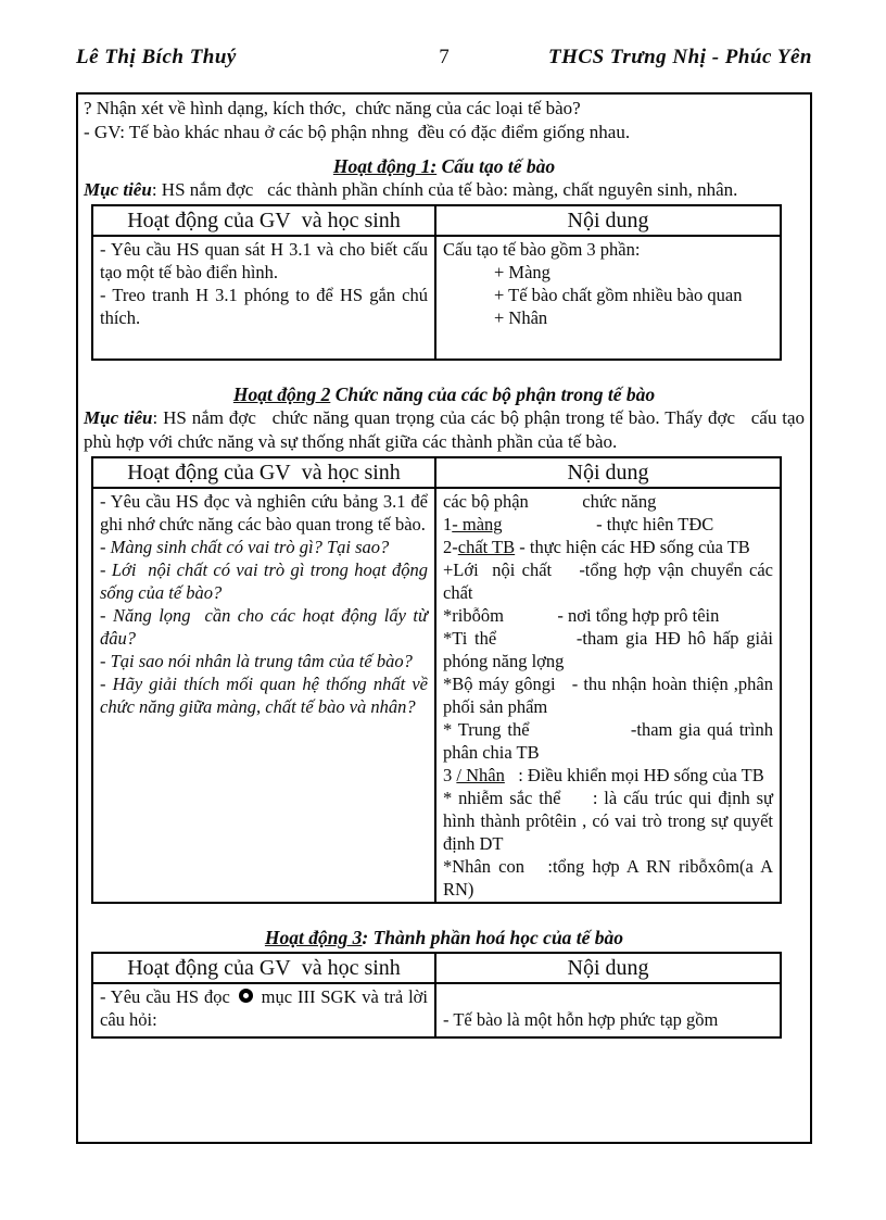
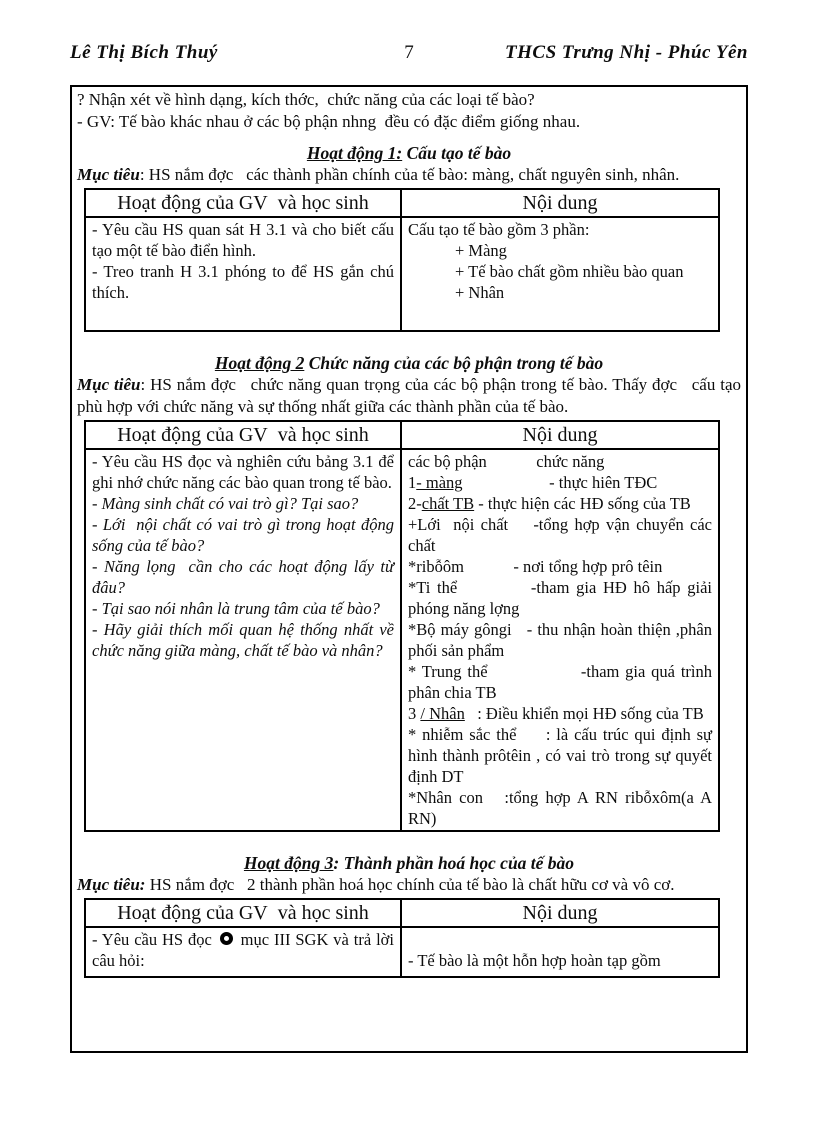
  Lê Thị Bích Thuý
  7
  THCS Trưng Nhị - Phúc Yên
  ? Nhận xét về hình dạng, kích thớc, chức năng của các loại tế bào?
  - GV: Tế bào khác nhau ở các bộ phận nhng đều có đặc điểm giống nhau.
  Hoạt động 1: Cấu tạo tế bào
  Mục tiêu: HS nắm đợc các thành phần chính của tế bào: màng, chất nguyên sinh, nhân.
  Hoạt động của GV và học sinh	Nội dung
  - Yêu cầu HS quan sát H 3.1 và cho biết cấu tạo một tế bào điển hình. - Treo tranh H 3.1 phóng to để HS gắn chú thích.	Cấu tạo tế bào gồm 3 phần: + Màng + Tế bào chất gồm nhiều bào quan + Nhân
  Hoạt động 2 Chức năng của các bộ phận trong tế bào
  Mục tiêu: HS nắm đợc chức năng quan trọng của các bộ phận trong tế bào. Thấy đợc cấu tạo phù hợp với chức năng và sự thống nhất giữa các thành phần của tế bào.
  Hoạt động của GV và học sinh	Nội dung
  - Yêu cầu HS đọc và nghiên cứu bảng 3.1 để ghi nhớ chức năng các bào quan trong tế bào. - Màng sinh chất có vai trò gì? Tại sao? - Lới nội chất có vai trò gì trong hoạt động sống của tế bào? - Năng lọng cần cho các hoạt động lấy từ đâu? - Tại sao nói nhân là trung tâm của tế bào? - Hãy giải thích mối quan hệ thống nhất về chức năng giữa màng, chất tế bào và nhân?	các bộ phận chức năng 1- màng - thực hiên TĐC 2-chất TB - thực hiện các HĐ sống của TB +Lới nội chất -tổng hợp vận chuyển các chất *ribỗôm - nơi tổng hợp prô têin *Ti thể -tham gia HĐ hô hấp giải phóng năng lợng *Bộ máy gôngi - thu nhận hoàn thiện ,phân phối sản phẩm * Trung thể -tham gia quá trình phân chia TB 3 / Nhân : Điều khiển mọi HĐ sống của TB * nhiễm sắc thể : là cấu trúc qui định sự hình thành prôtêin , có vai trò trong sự quyết định DT *Nhân con :tổng hợp A RN ribỗxôm(a A RN)
  Hoạt động 3: Thành phần hoá học của tế bào
+ Mục tiêu: HS nắm đợc 2 thành phần hoá học chính của tế bào là chất hữu cơ và vô cơ.
  Hoạt động của GV và học sinh	Nội dung
- - Yêu cầu HS đọc mục III SGK và trả lời câu hỏi:	- Tế bào là một hỗn hợp phức tạp gồm
+ - Yêu cầu HS đọc mục III SGK và trả lời câu hỏi:	- Tế bào là một hỗn hợp hoàn tạp gồm
